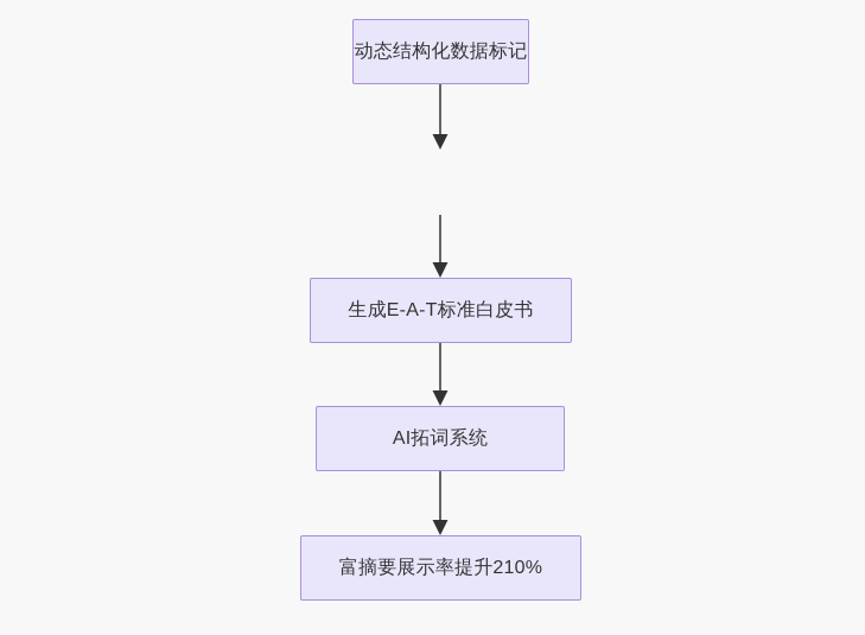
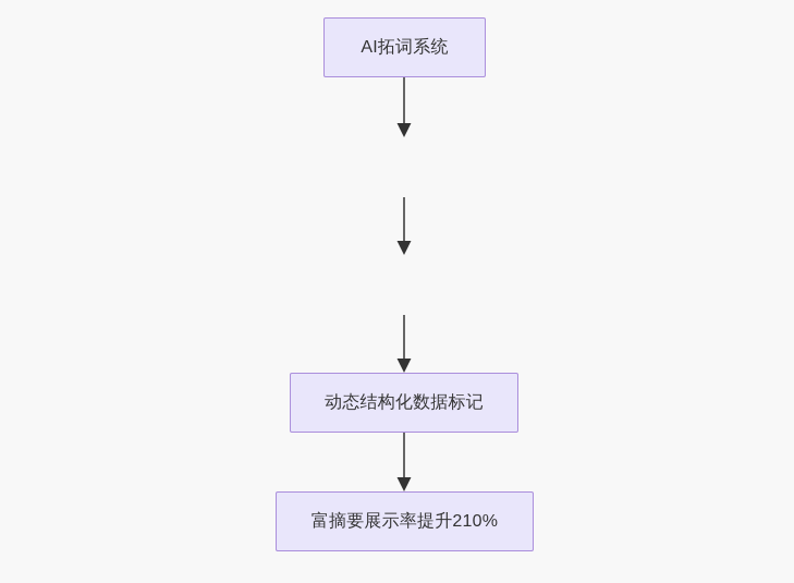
- 动态结构化数据标记
+ AI拓词系统
- 生成E-A-T标准白皮书
- AI拓词系统
+ 动态结构化数据标记
  富摘要展示率提升210%
